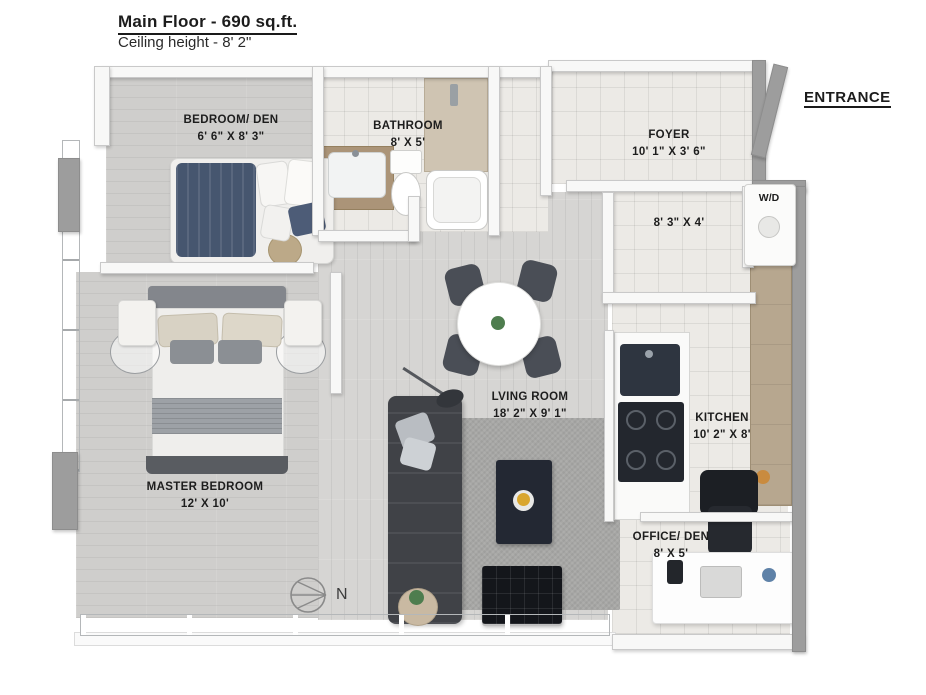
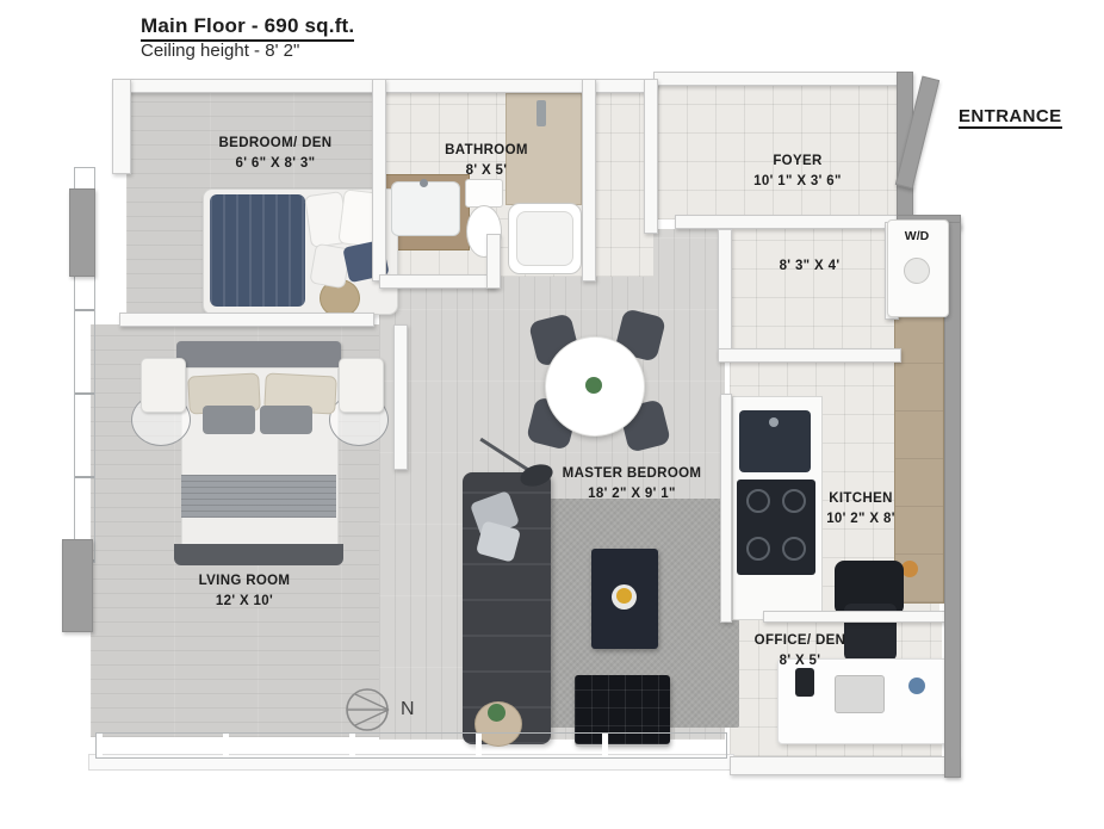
  Main Floor - 690 sq.ft.
  Ceiling height - 8' 2"
  ENTRANCE
  W/D
  BEDROOM/ DEN
  6' 6" X 8' 3"
  BATHROOM
  8' X 5'
  FOYER
  10' 1" X 3' 6"
  8' 3" X 4'
- LVING ROOM
+ MASTER BEDROOM
  18' 2" X 9' 1"
  KITCHEN
  10' 2" X 8'
- MASTER BEDROOM
+ LVING ROOM
  12' X 10'
  OFFICE/ DEN
  8' X 5'
  N
